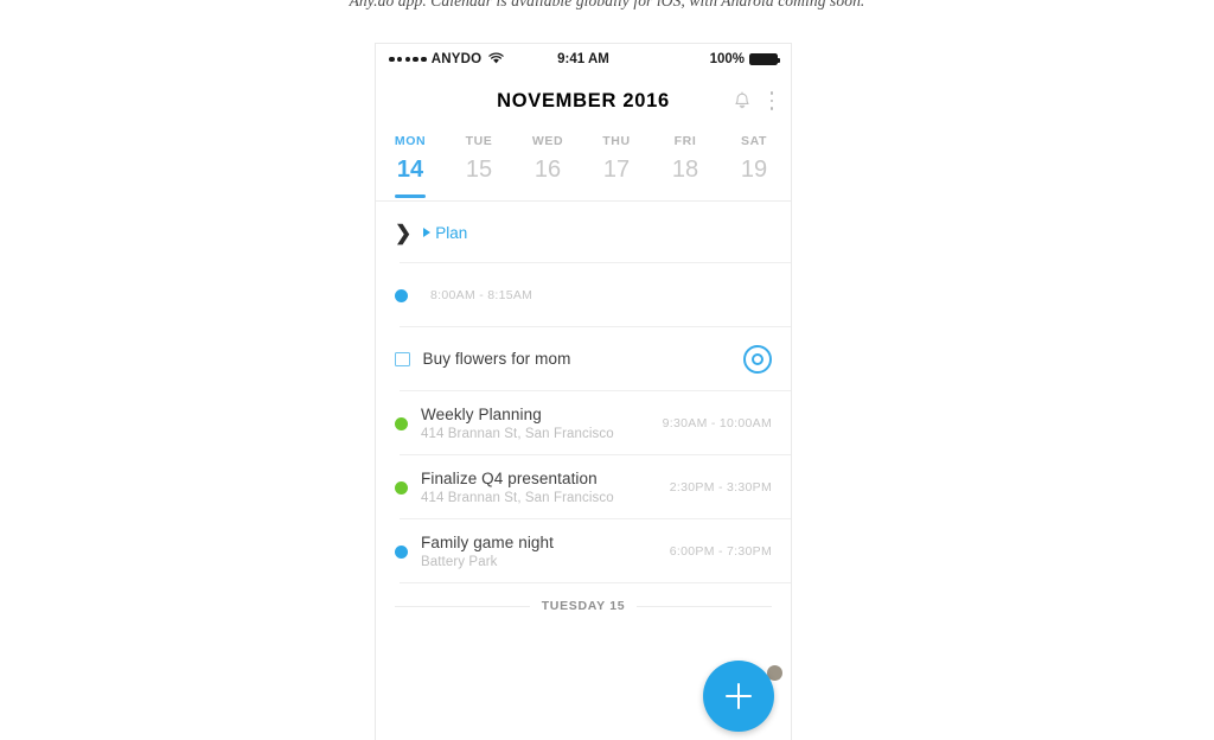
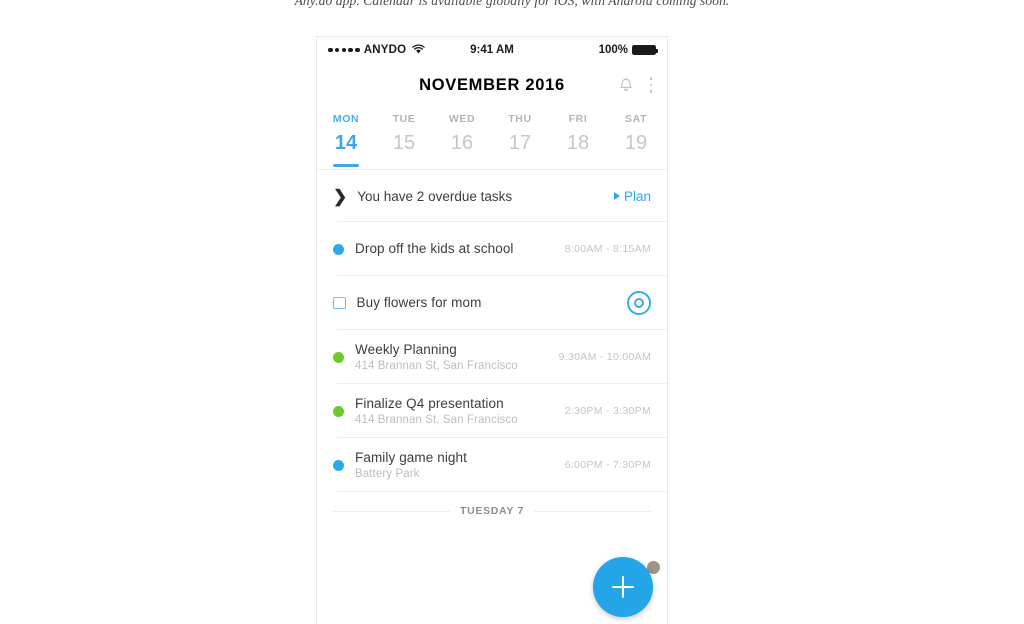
  Any.do app. Calendar is available globally for iOS, with Android coming soon.
  ANYDO
  9:41 AM
  100%
  NOVEMBER 2016
  MON
  14
  TUE
  15
  WED
  16
  THU
  17
  FRI
  18
  SAT
  19
  ❯
+ You have 2 overdue tasks
  Plan
+ Drop off the kids at school
  8:00AM - 8:15AM
  Buy flowers for mom
  Weekly Planning
  414 Brannan St, San Francisco
  9:30AM - 10:00AM
  Finalize Q4 presentation
  414 Brannan St, San Francisco
  2:30PM - 3:30PM
  Family game night
  Battery Park
  6:00PM - 7:30PM
- TUESDAY 15
+ TUESDAY 7
